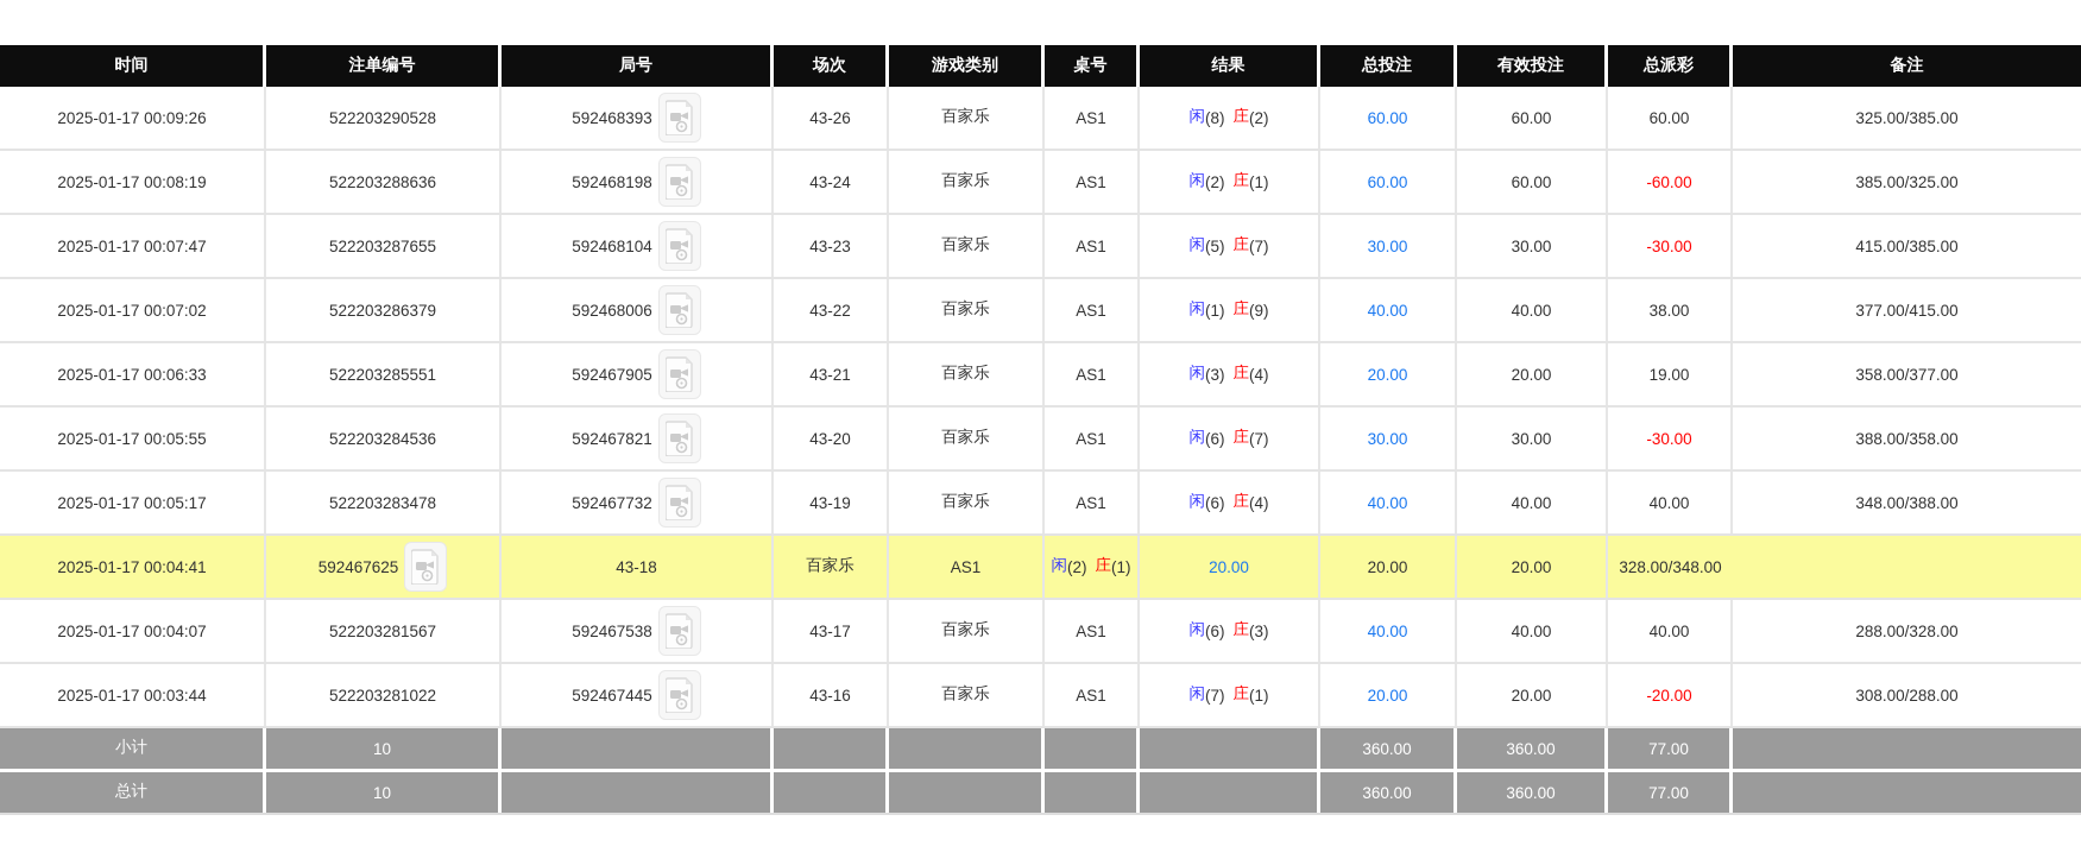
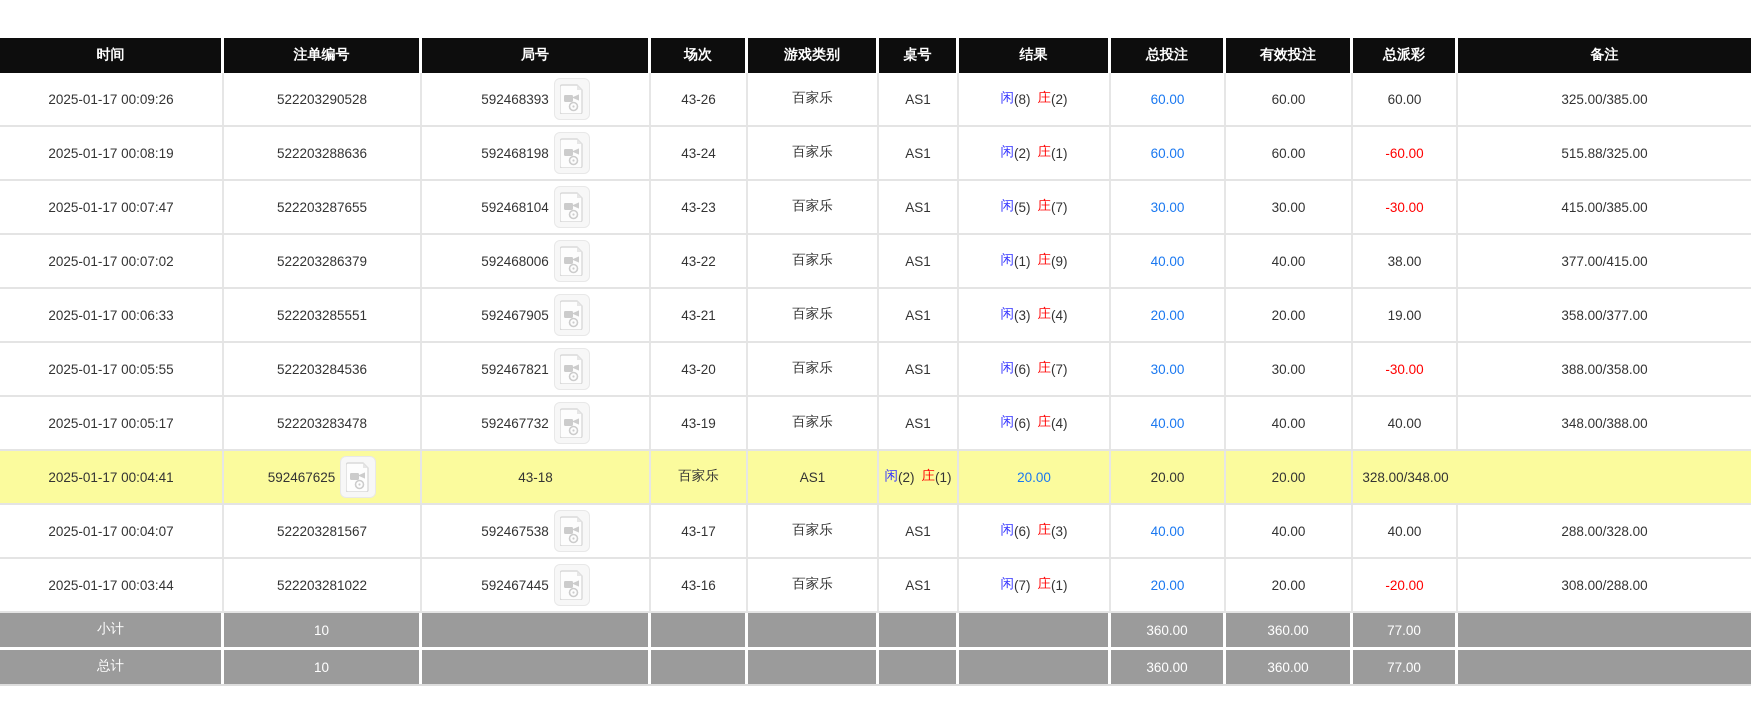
  时间
  注单编号
  局号
  场次
  游戏类别
  桌号
  结果
  总投注
  有效投注
  总派彩
  备注
  2025-01-17 00:09:26
  522203290528
  592468393
  43-26
  百家乐
  AS1
  闲
  (8)
  庄
  (2)
  60.00
  60.00
  60.00
  325.00/385.00
  2025-01-17 00:08:19
  522203288636
  592468198
  43-24
  百家乐
  AS1
  闲
  (2)
  庄
  (1)
  60.00
  60.00
  -60.00
- 385.00/325.00
+ 515.88/325.00
  2025-01-17 00:07:47
  522203287655
  592468104
  43-23
  百家乐
  AS1
  闲
  (5)
  庄
  (7)
  30.00
  30.00
  -30.00
  415.00/385.00
  2025-01-17 00:07:02
  522203286379
  592468006
  43-22
  百家乐
  AS1
  闲
  (1)
  庄
  (9)
  40.00
  40.00
  38.00
  377.00/415.00
  2025-01-17 00:06:33
  522203285551
  592467905
  43-21
  百家乐
  AS1
  闲
  (3)
  庄
  (4)
  20.00
  20.00
  19.00
  358.00/377.00
  2025-01-17 00:05:55
  522203284536
  592467821
  43-20
  百家乐
  AS1
  闲
  (6)
  庄
  (7)
  30.00
  30.00
  -30.00
  388.00/358.00
  2025-01-17 00:05:17
  522203283478
  592467732
  43-19
  百家乐
  AS1
  闲
  (6)
  庄
  (4)
  40.00
  40.00
  40.00
  348.00/388.00
  2025-01-17 00:04:41
  592467625
  43-18
  百家乐
  AS1
  闲
  (2)
  庄
  (1)
  20.00
  20.00
  20.00
  328.00/348.00
  2025-01-17 00:04:07
  522203281567
  592467538
  43-17
  百家乐
  AS1
  闲
  (6)
  庄
  (3)
  40.00
  40.00
  40.00
  288.00/328.00
  2025-01-17 00:03:44
  522203281022
  592467445
  43-16
  百家乐
  AS1
  闲
  (7)
  庄
  (1)
  20.00
  20.00
  -20.00
  308.00/288.00
  小计
  10
  360.00
  360.00
  77.00
  总计
  10
  360.00
  360.00
  77.00
